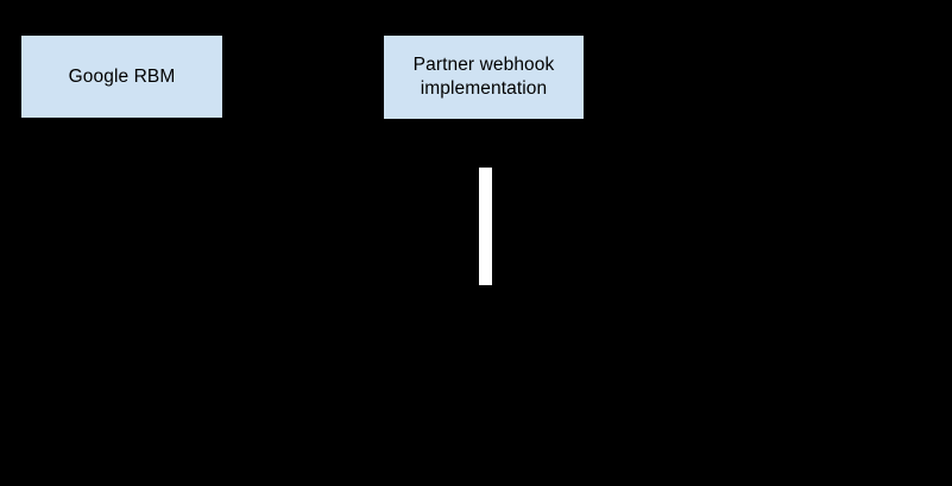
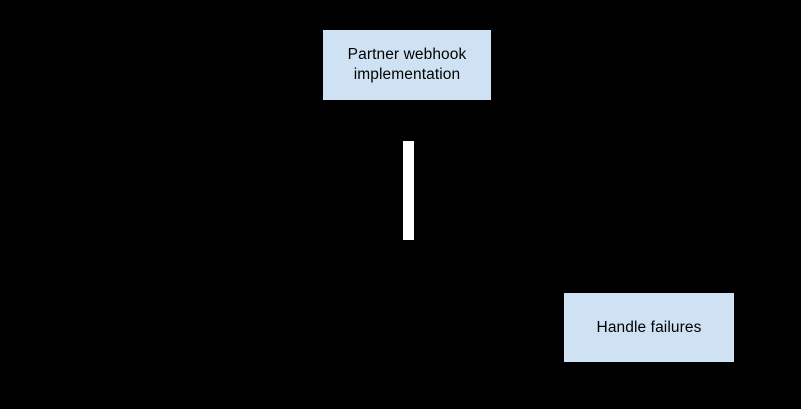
- Google RBM
  Partner webhook
  implementation
+ Handle failures
